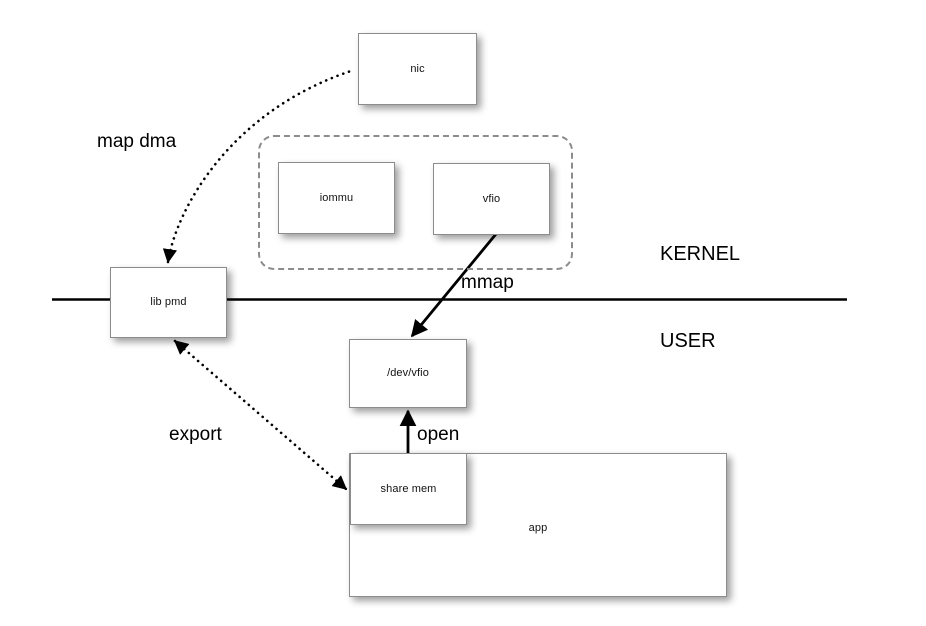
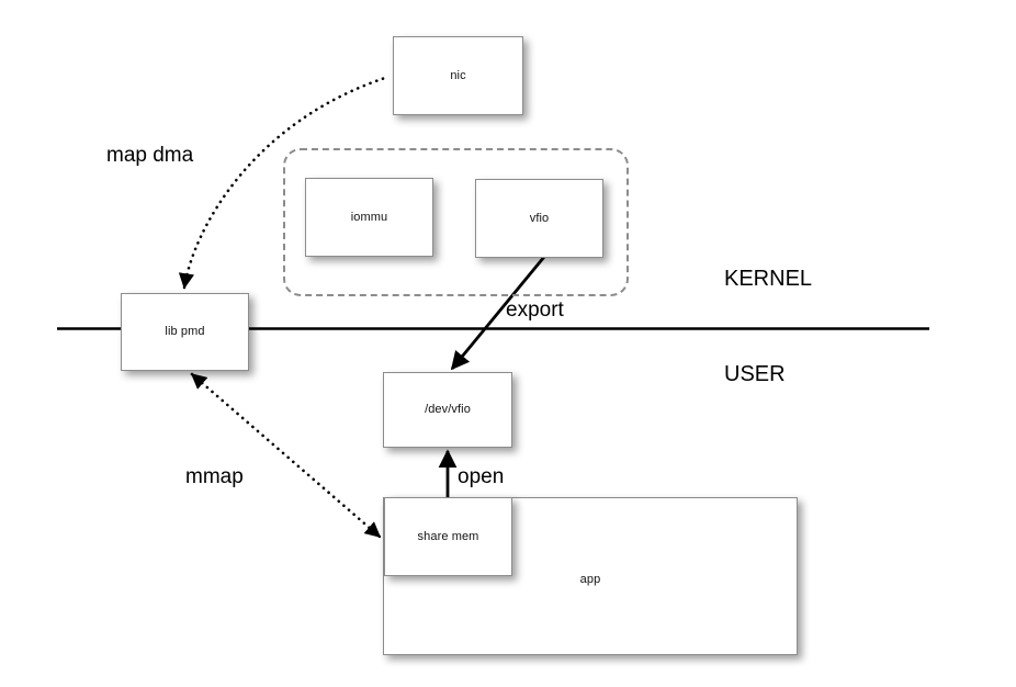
  nic
  iommu
  vfio
  lib pmd
  /dev/vfio
  app
  share mem
  map dma
- mmap
+ export
  open
- export
+ mmap
  KERNEL
  USER
